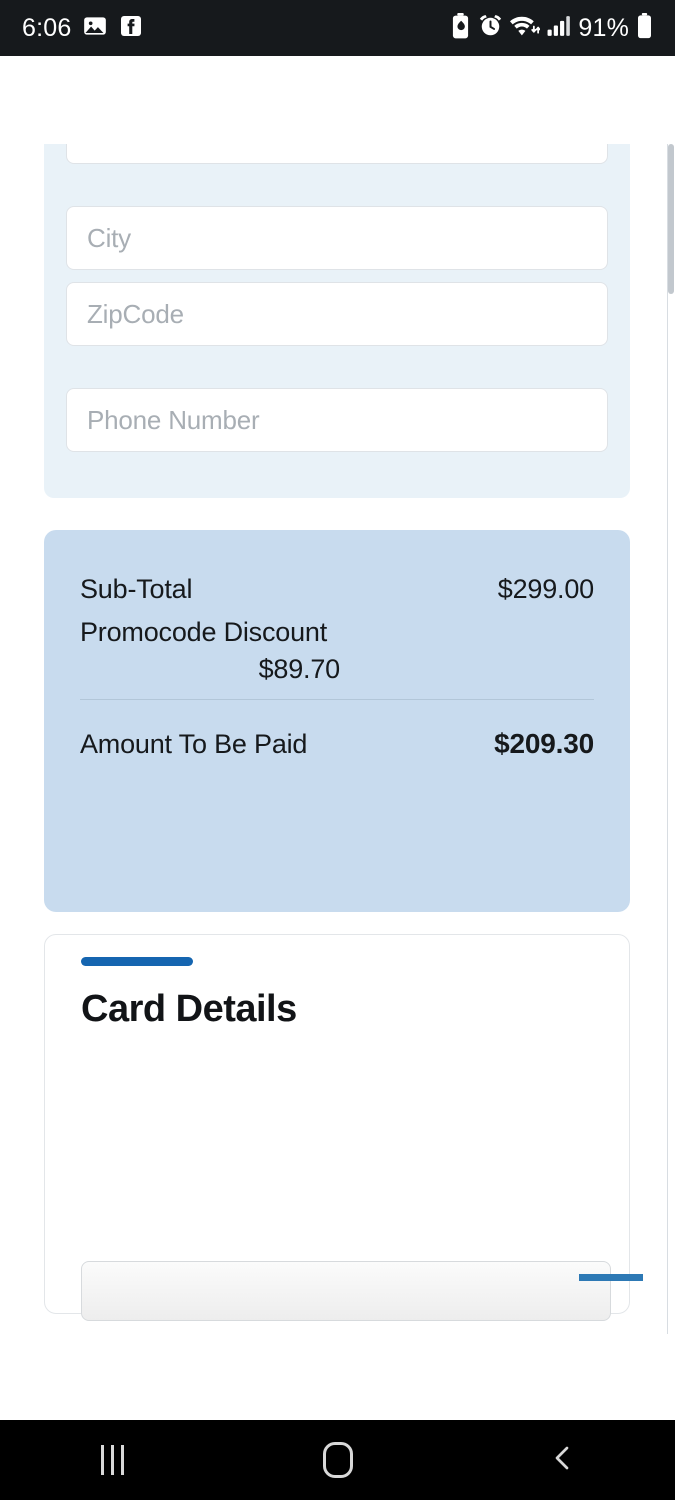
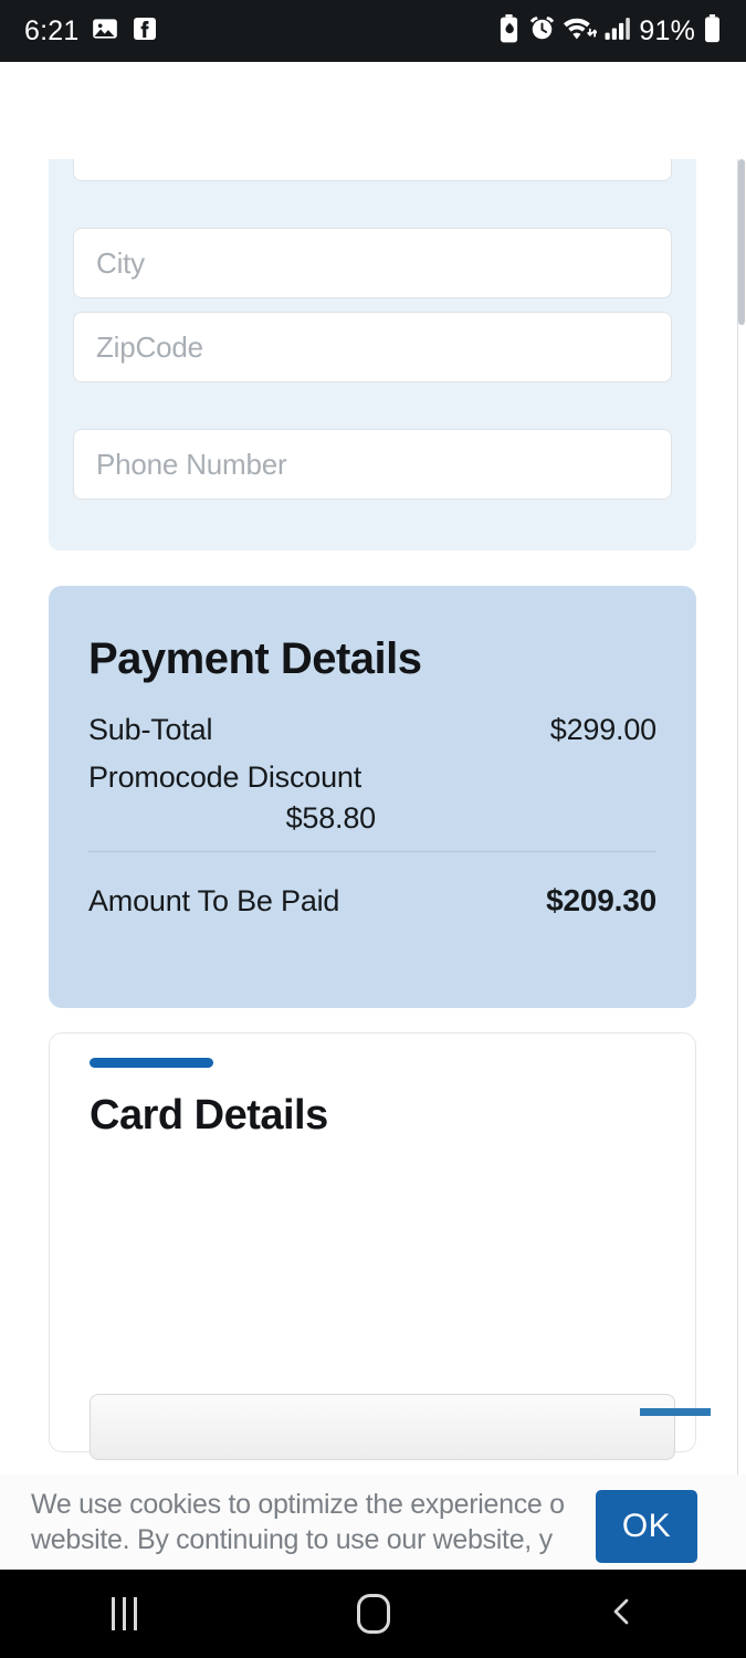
- 6:06
+ 6:21
  91%
  City
  ZipCode
  Phone Number
+ Payment Details
  Sub-Total
  $299.00
  Promocode Discount
- $89.70
+ $58.80
  Amount To Be Paid
  $209.30
  Card Details
+ We use cookies to optimize the experience o website. By continuing to use our website, y
+ OK
